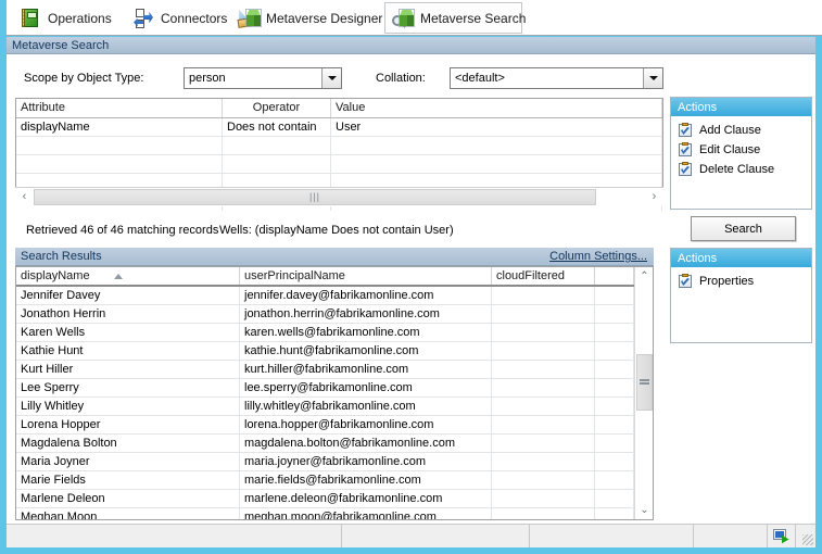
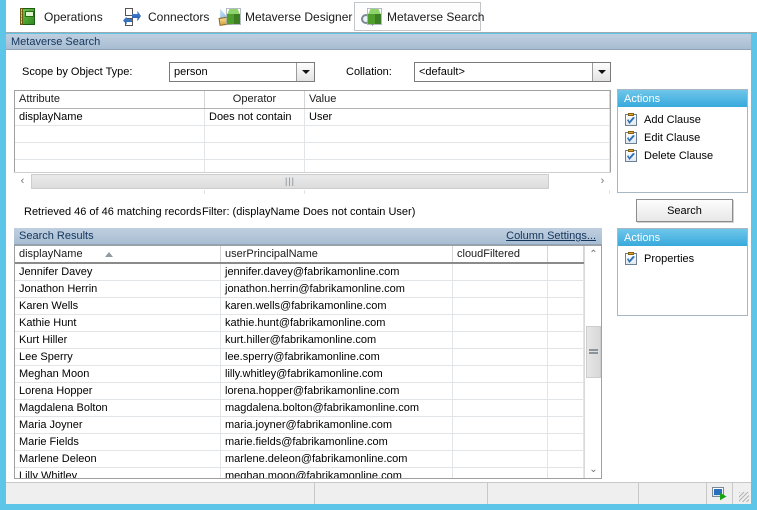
  Operations
  Connectors
  Metaverse Designer
  Metaverse Search
  Metaverse Search
  Scope by Object Type:
  person
  Collation:
  <default>
  Attribute
  Operator
  Value
  displayName
  Does not contain
  User
  ‹
  |||
  ›
  Actions
  Add Clause
  Edit Clause
  Delete Clause
  Retrieved 46 of 46 matching records
- Wells: (displayName Does not contain User)
+ Filter: (displayName Does not contain User)
  Search
  Search Results
  Column Settings...
  displayName
  userPrincipalName
  cloudFiltered
  Jennifer Davey
  jennifer.davey@fabrikamonline.com
  Jonathon Herrin
  jonathon.herrin@fabrikamonline.com
  Karen Wells
  karen.wells@fabrikamonline.com
  Kathie Hunt
  kathie.hunt@fabrikamonline.com
  Kurt Hiller
  kurt.hiller@fabrikamonline.com
  Lee Sperry
  lee.sperry@fabrikamonline.com
- Lilly Whitley
+ Meghan Moon
  lilly.whitley@fabrikamonline.com
  Lorena Hopper
  lorena.hopper@fabrikamonline.com
  Magdalena Bolton
  magdalena.bolton@fabrikamonline.com
  Maria Joyner
  maria.joyner@fabrikamonline.com
  Marie Fields
  marie.fields@fabrikamonline.com
  Marlene Deleon
  marlene.deleon@fabrikamonline.com
- Meghan Moon
+ Lilly Whitley
  meghan.moon@fabrikamonline.com
  ⌃
  ⌄
  Actions
  Properties
